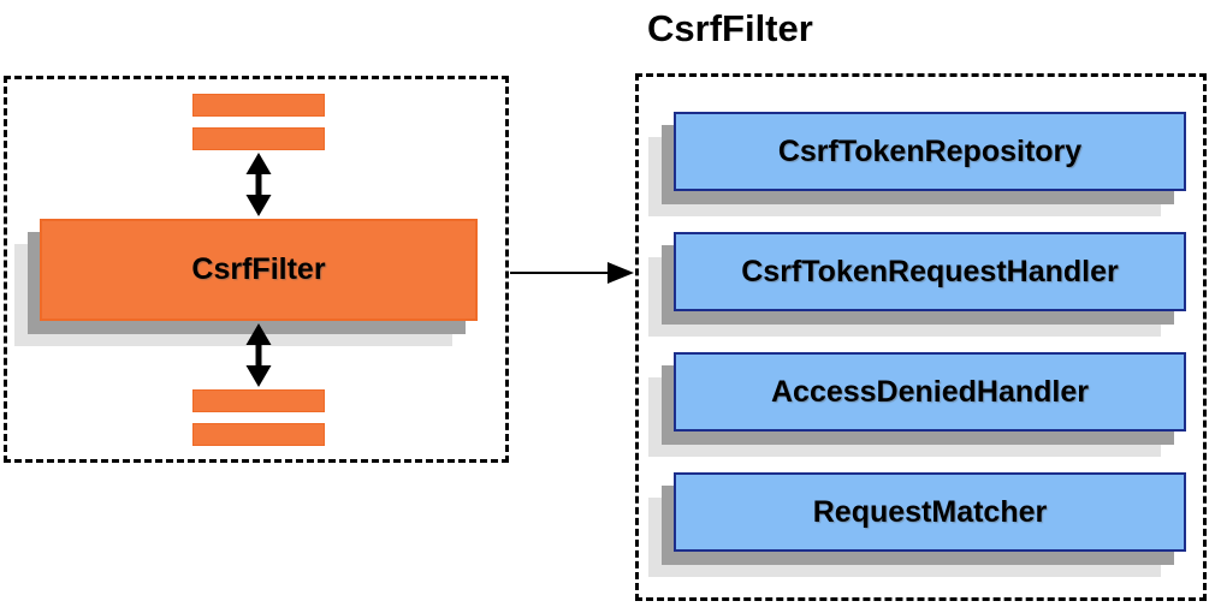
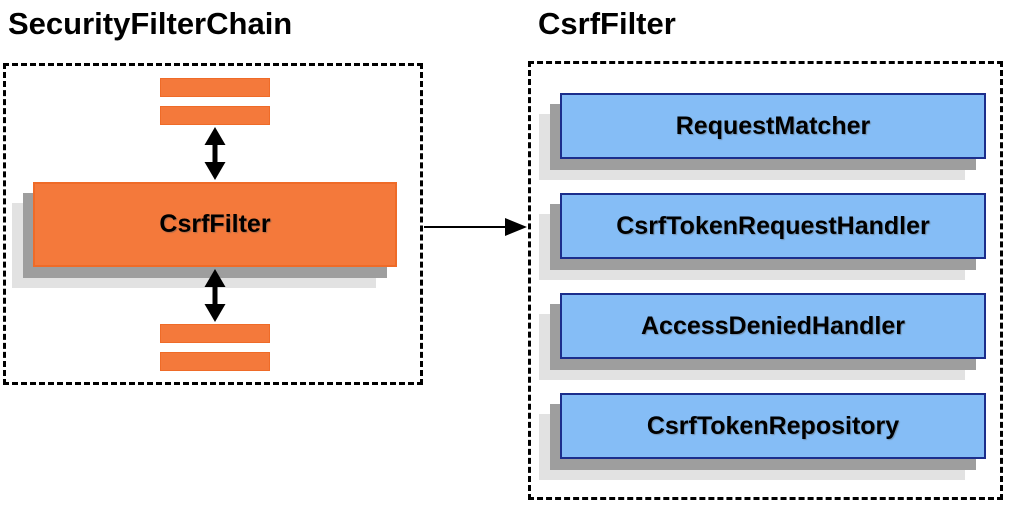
+ SecurityFilterChain
  CsrfFilter
  CsrfFilter
- CsrfTokenRepository
+ RequestMatcher
  CsrfTokenRequestHandler
  AccessDeniedHandler
- RequestMatcher
+ CsrfTokenRepository
